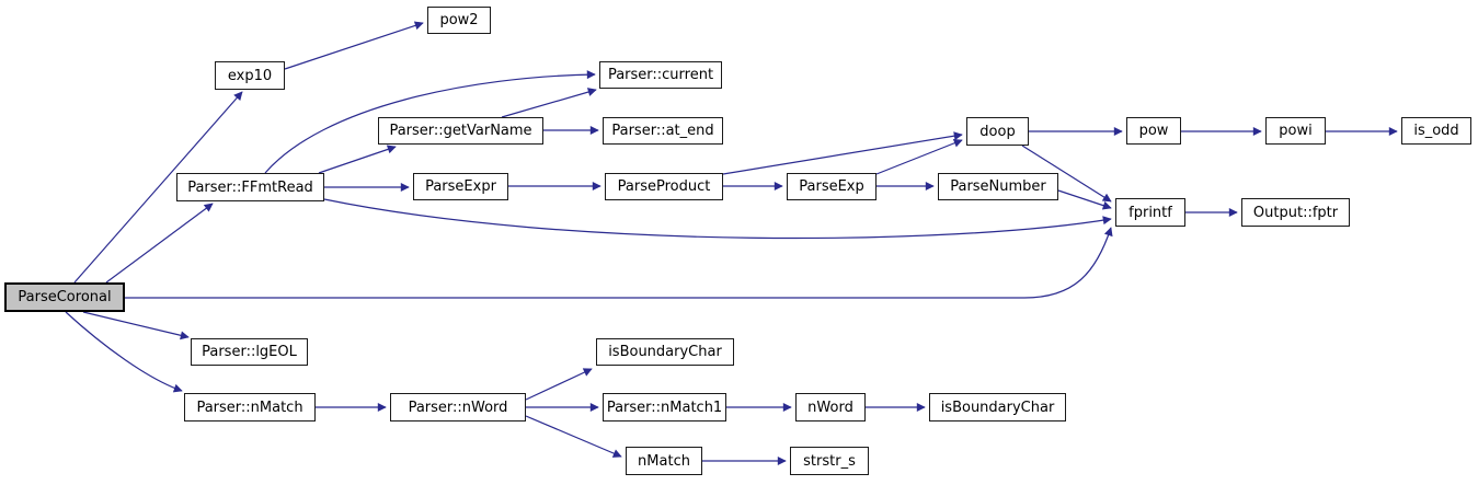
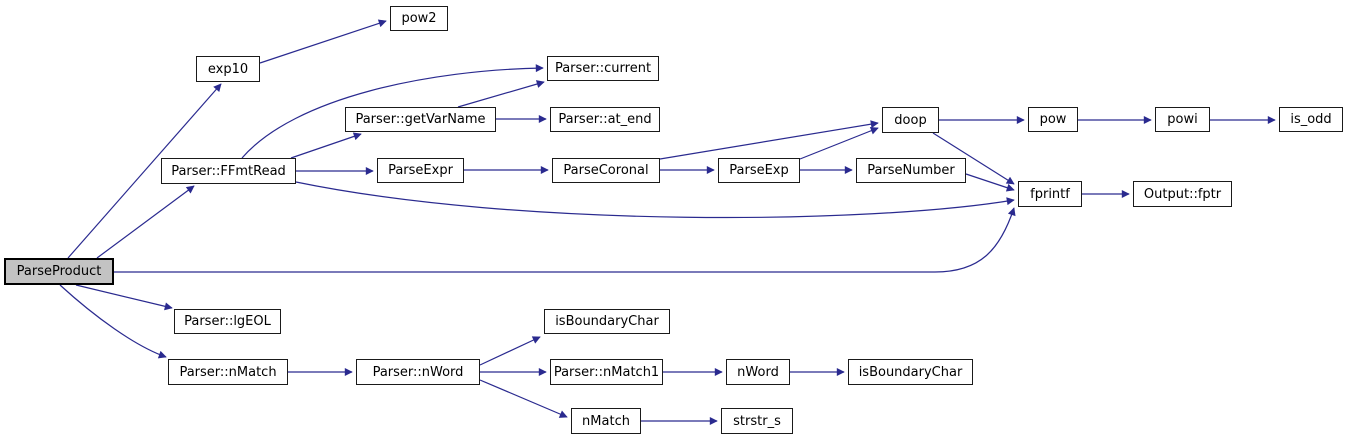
- ParseCoronal
+ ParseProduct
  exp10
  pow2
  Parser::FFmtRead
  Parser::getVarName
  Parser::current
  Parser::at_end
  ParseExpr
- ParseProduct
+ ParseCoronal
  ParseExp
  ParseNumber
  doop
  pow
  powi
  is_odd
  fprintf
  Output::fptr
  Parser::lgEOL
  Parser::nMatch
  Parser::nWord
  isBoundaryChar
  Parser::nMatch1
  nWord
  isBoundaryChar
  nMatch
  strstr_s
